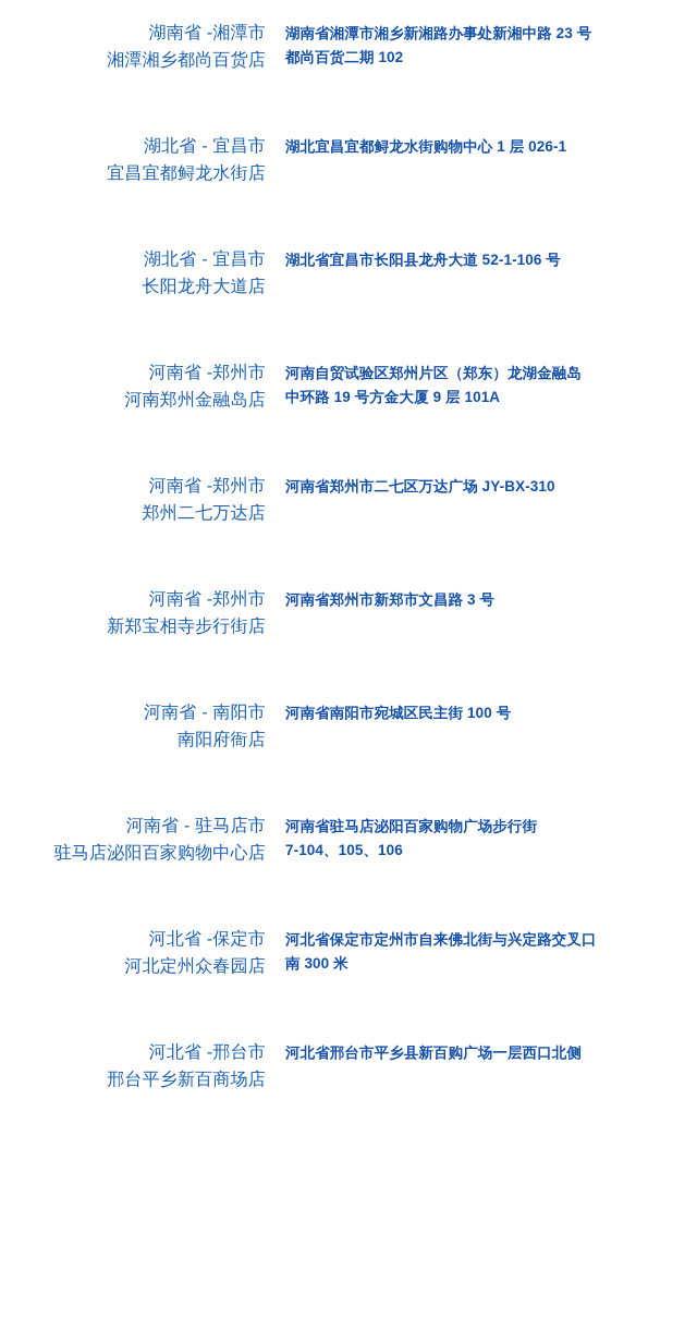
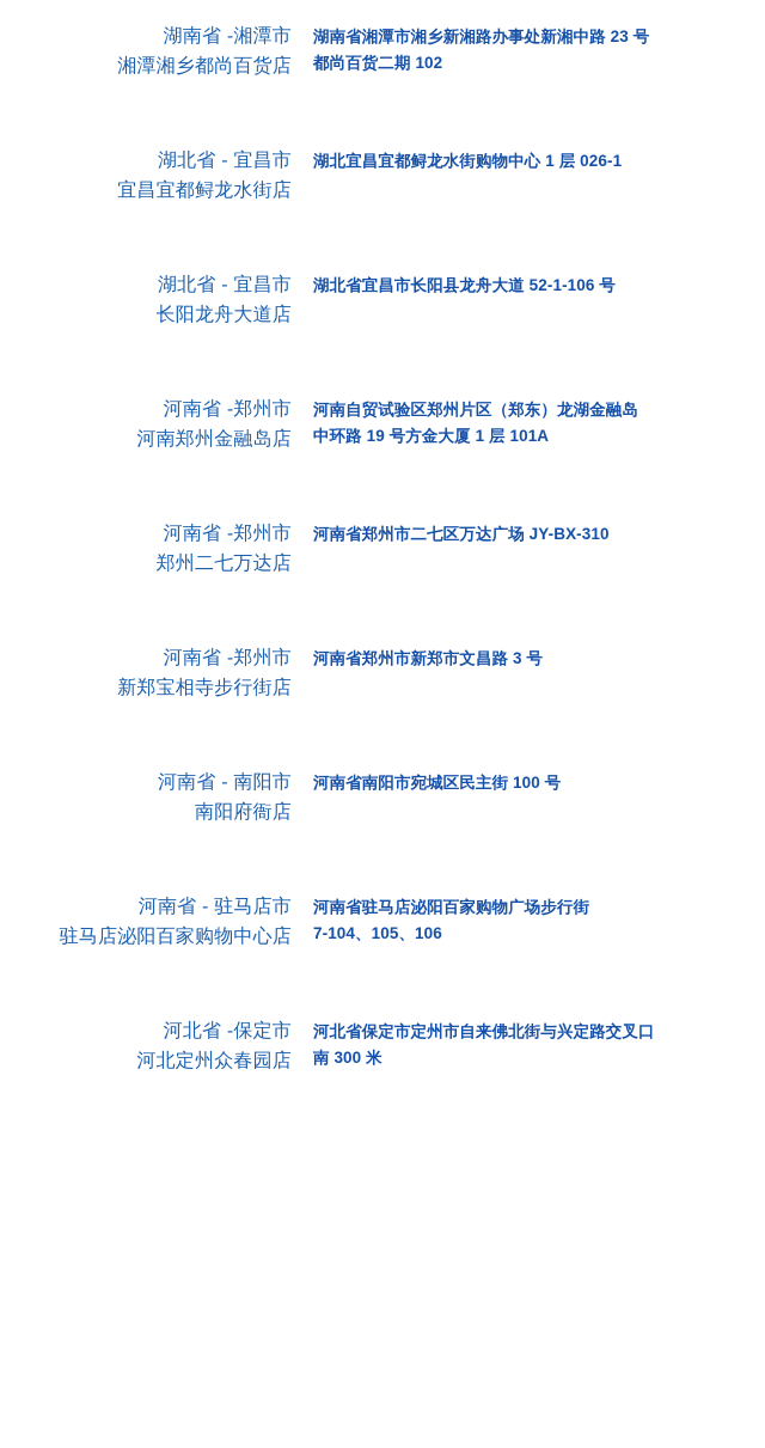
  湖南省 -湘潭市
  湘潭湘乡都尚百货店
  湖南省湘潭市湘乡新湘路办事处新湘中路 23 号
  都尚百货二期 102
  湖北省 - 宜昌市
  宜昌宜都鲟龙水街店
  湖北宜昌宜都鲟龙水街购物中心 1 层 026-1
  湖北省 - 宜昌市
  长阳龙舟大道店
  湖北省宜昌市长阳县龙舟大道 52-1-106 号
  河南省 -郑州市
  河南郑州金融岛店
  河南自贸试验区郑州片区（郑东）龙湖金融岛
- 中环路 19 号方金大厦 9 层 101A
+ 中环路 19 号方金大厦 1 层 101A
  河南省 -郑州市
  郑州二七万达店
  河南省郑州市二七区万达广场 JY-BX-310
  河南省 -郑州市
  新郑宝相寺步行街店
  河南省郑州市新郑市文昌路 3 号
  河南省 - 南阳市
  南阳府衙店
  河南省南阳市宛城区民主街 100 号
  河南省 - 驻马店市
  驻马店泌阳百家购物中心店
  河南省驻马店泌阳百家购物广场步行街
  7-104、105、106
  河北省 -保定市
  河北定州众春园店
  河北省保定市定州市自来佛北街与兴定路交叉口
  南 300 米
- 河北省 -邢台市
- 邢台平乡新百商场店
- 河北省邢台市平乡县新百购广场一层西口北侧
